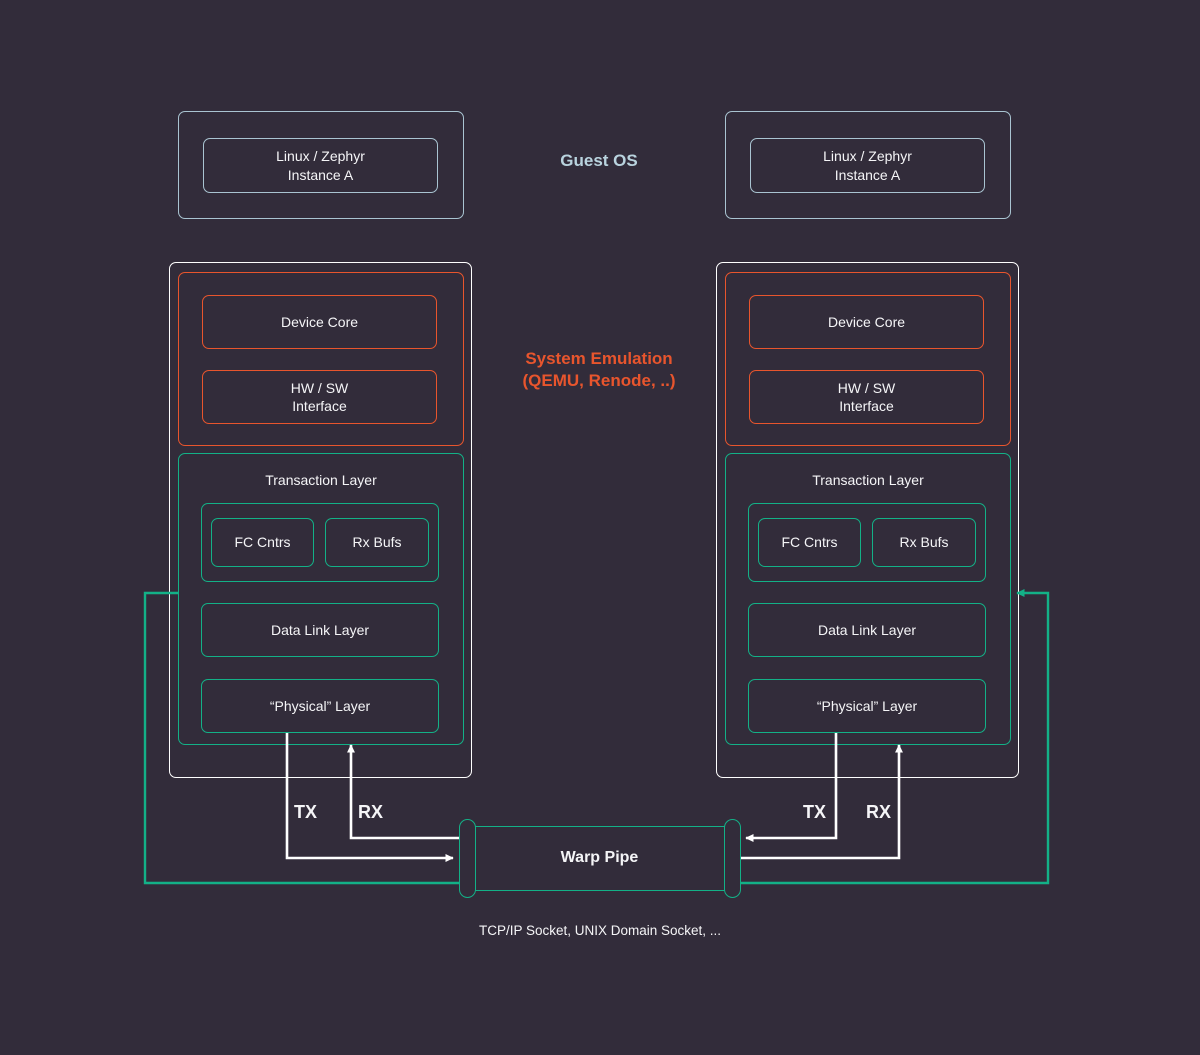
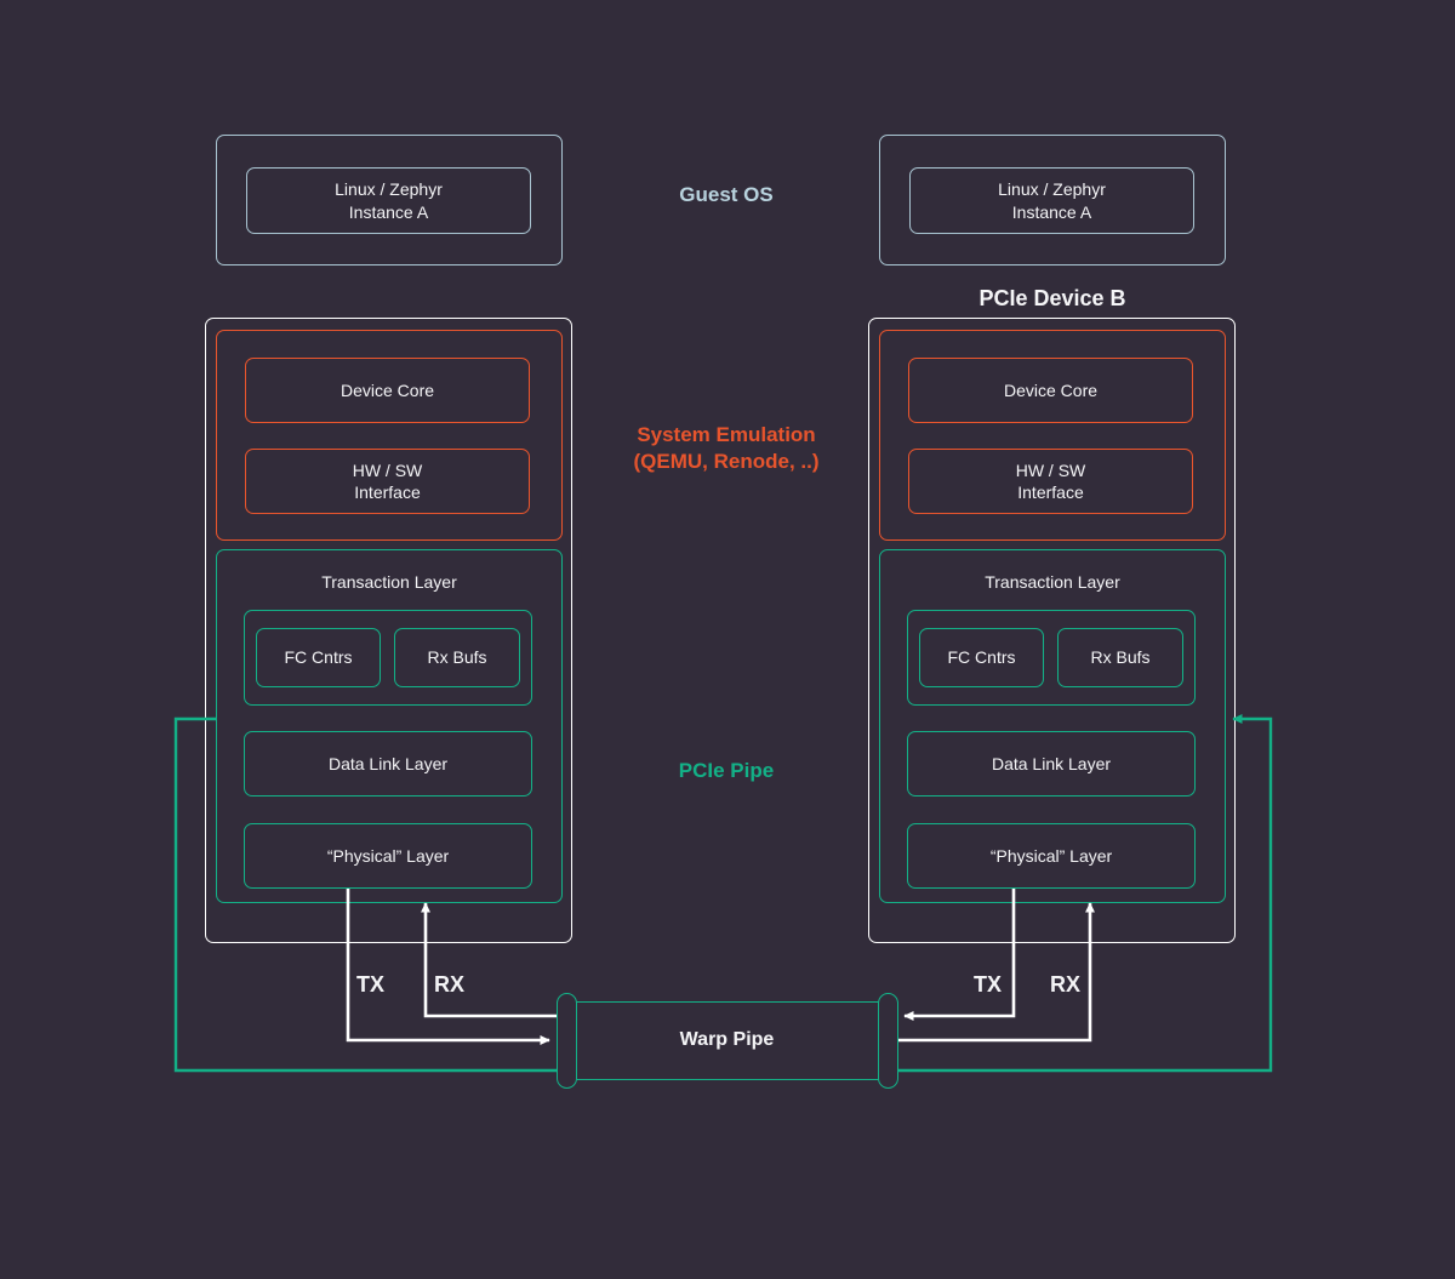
  Guest OS
  System Emulation
  (QEMU, Renode, ..)
+ PCIe Pipe
  Linux / Zephyr
  Instance A
  Device Core
  HW / SW
  Interface
  Transaction Layer
  FC Cntrs
  Rx Bufs
  Data Link Layer
  “Physical” Layer
  TX
  RX
  Linux / Zephyr
  Instance A
+ PCIe Device B
  Device Core
  HW / SW
  Interface
  Transaction Layer
  FC Cntrs
  Rx Bufs
  Data Link Layer
  “Physical” Layer
  TX
  RX
  Warp Pipe
- TCP/IP Socket, UNIX Domain Socket, ...
